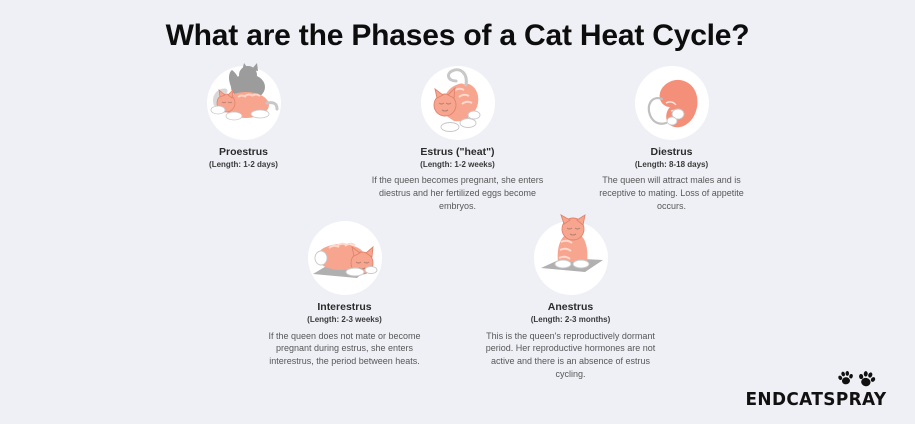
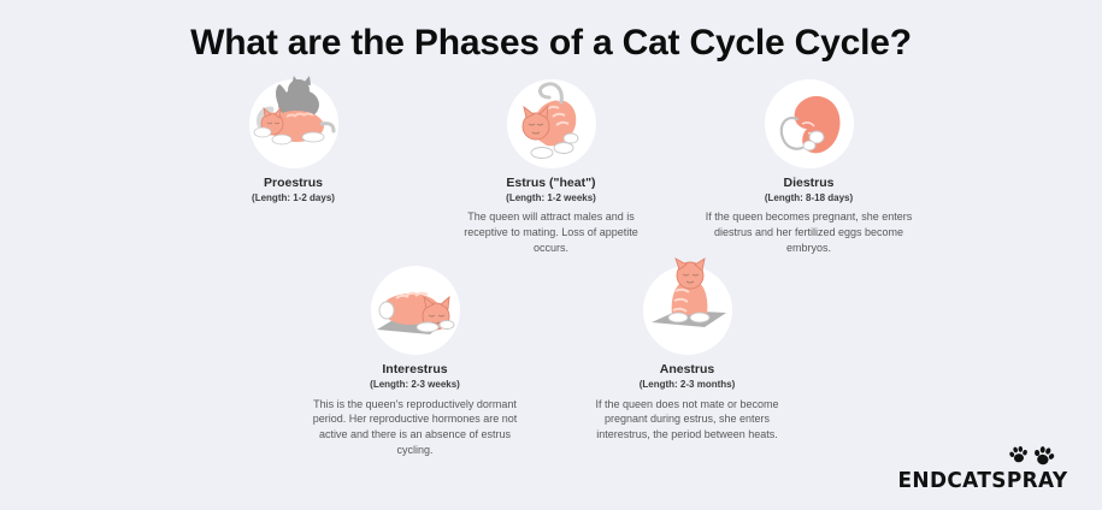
- What are the Phases of a Cat Heat Cycle?
+ What are the Phases of a Cat Cycle Cycle?
  Proestrus
  (Length: 1-2 days)
  Estrus ("heat")
  (Length: 1-2 weeks)
- If the queen becomes pregnant, she enters diestrus and her fertilized eggs become embryos.
+ The queen will attract males and is receptive to mating. Loss of appetite occurs.
  Diestrus
  (Length: 8-18 days)
- The queen will attract males and is receptive to mating. Loss of appetite occurs.
+ If the queen becomes pregnant, she enters diestrus and her fertilized eggs become embryos.
  Interestrus
  (Length: 2-3 weeks)
- If the queen does not mate or become pregnant during estrus, she enters interestrus, the period between heats.
+ This is the queen's reproductively dormant period. Her reproductive hormones are not active and there is an absence of estrus cycling.
  Anestrus
  (Length: 2-3 months)
- This is the queen's reproductively dormant period. Her reproductive hormones are not active and there is an absence of estrus cycling.
+ If the queen does not mate or become pregnant during estrus, she enters interestrus, the period between heats.
  ENDCATSPRAY
